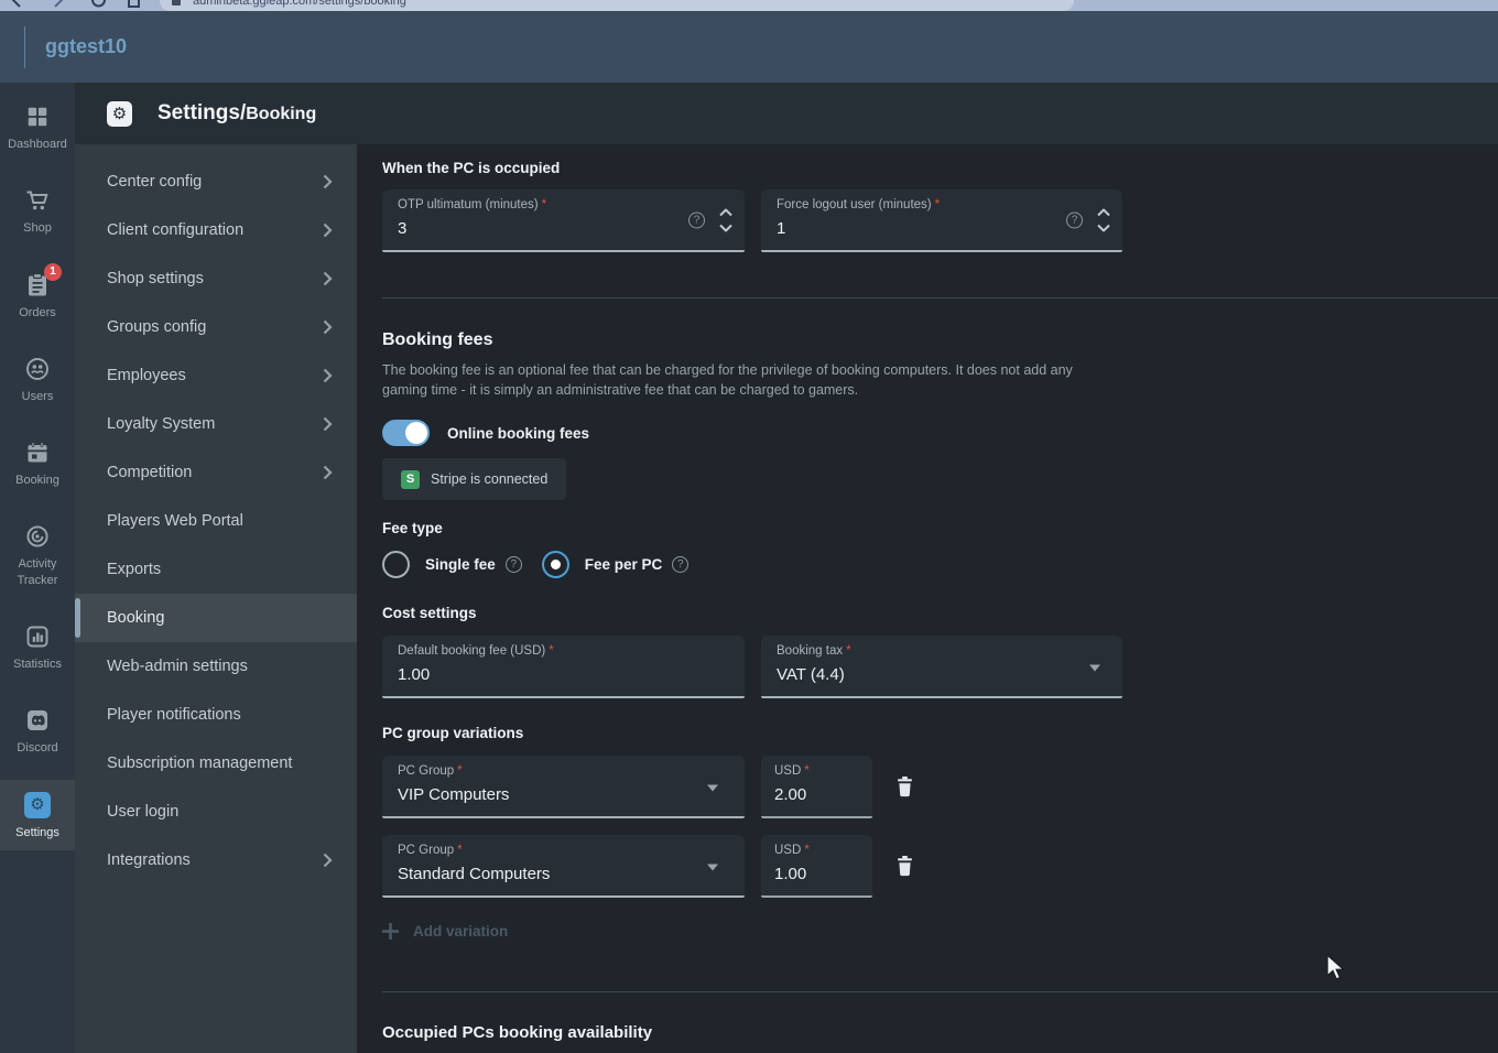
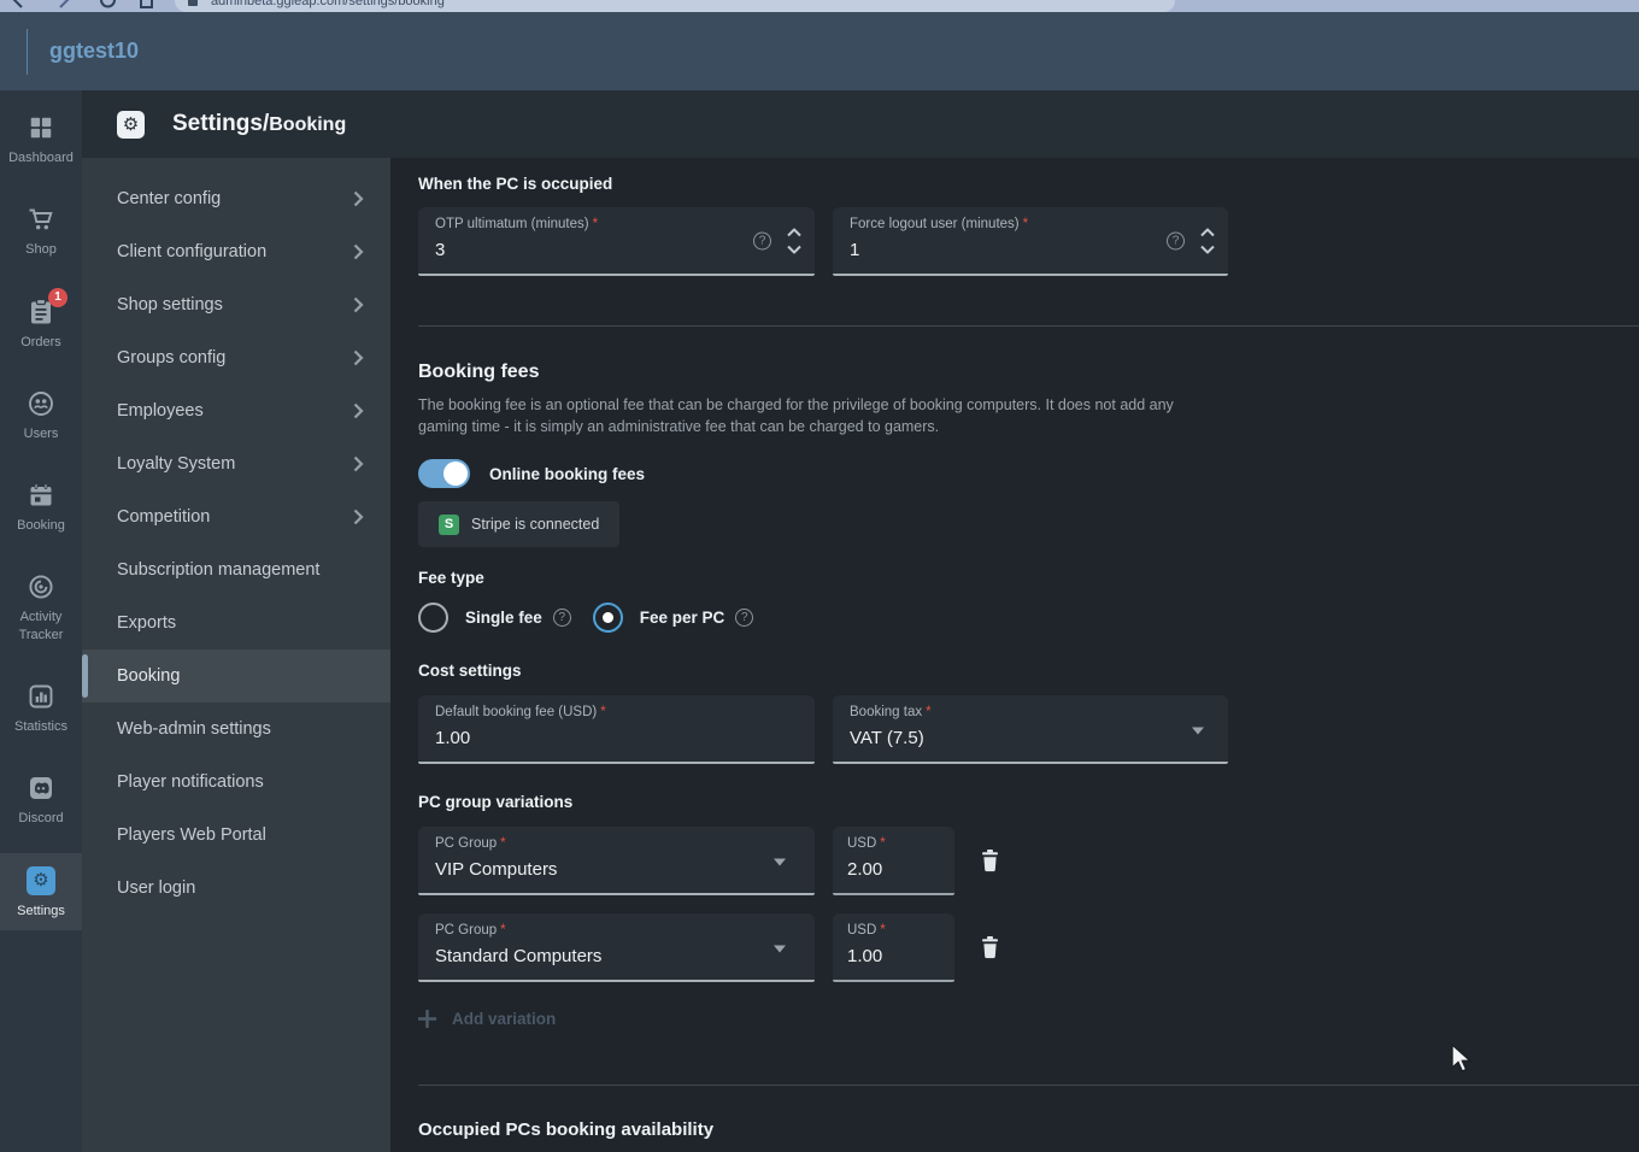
  adminbeta.ggleap.com/settings/booking
  ggtest10
  Dashboard
  Shop
  1
  Orders
  Users
  Booking
  Activity Tracker
  Statistics
  Discord
  ⚙
  Settings
  ⚙
  Settings/
  Booking
  Center config
  Client configuration
  Shop settings
  Groups config
  Employees
  Loyalty System
  Competition
- Players Web Portal
+ Subscription management
  Exports
  Booking
  Web-admin settings
  Player notifications
- Subscription management
+ Players Web Portal
  User login
- Integrations
  When the PC is occupied
  OTP ultimatum (minutes) *
  3
  ?
  Force logout user (minutes) *
  1
  ?
  Booking fees
  The booking fee is an optional fee that can be charged for the privilege of booking computers. It does not add any gaming time - it is simply an administrative fee that can be charged to gamers.
  Online booking fees
  S
  Stripe is connected
  Fee type
  Single fee
  ?
  Fee per PC
  ?
  Cost settings
  Default booking fee (USD) *
  1.00
  Booking tax *
- VAT (4.4)
+ VAT (7.5)
  PC group variations
  PC Group *
  VIP Computers
  USD *
  2.00
  PC Group *
  Standard Computers
  USD *
  1.00
  Add variation
  Occupied PCs booking availability
